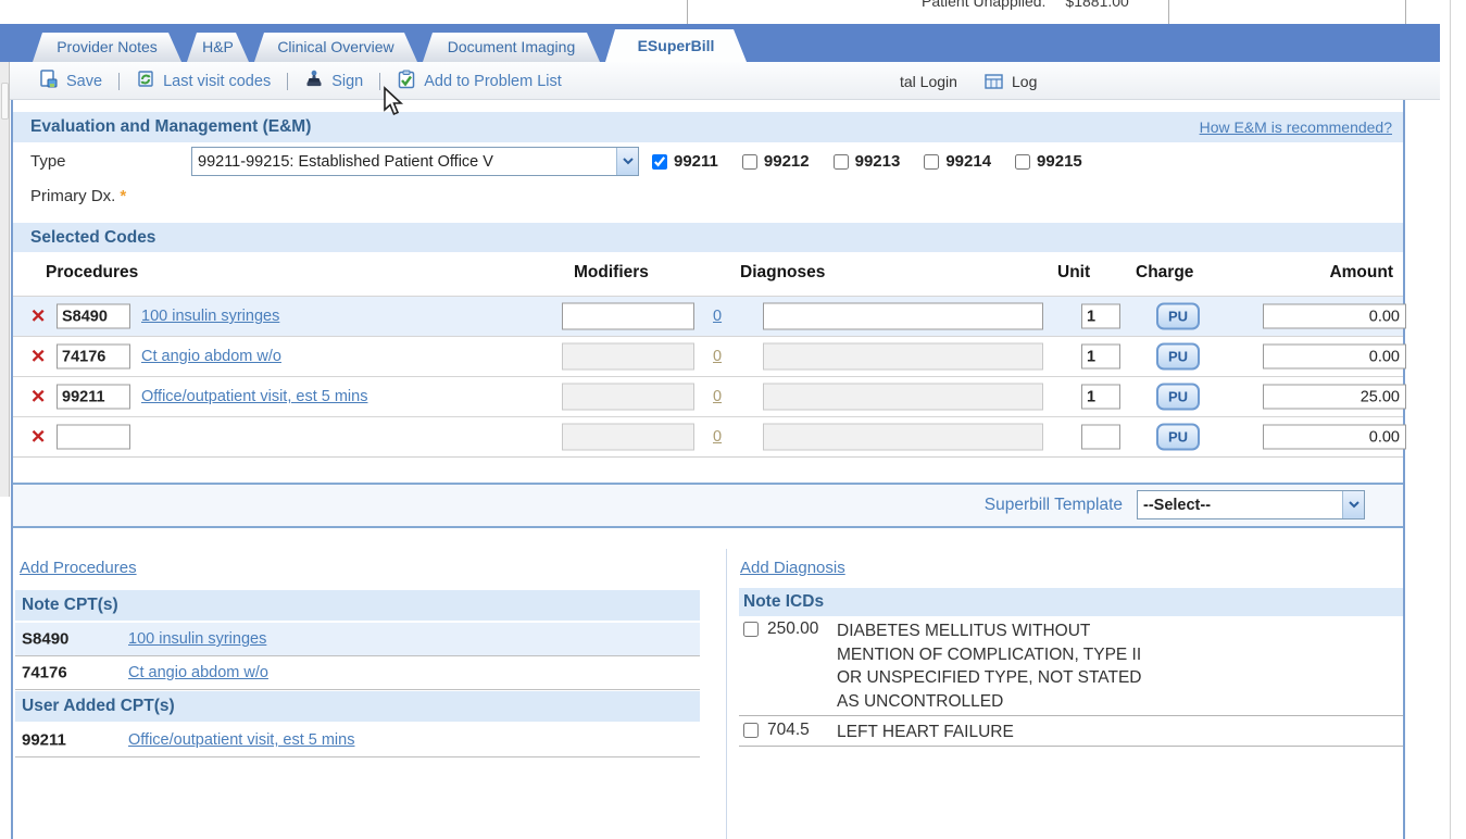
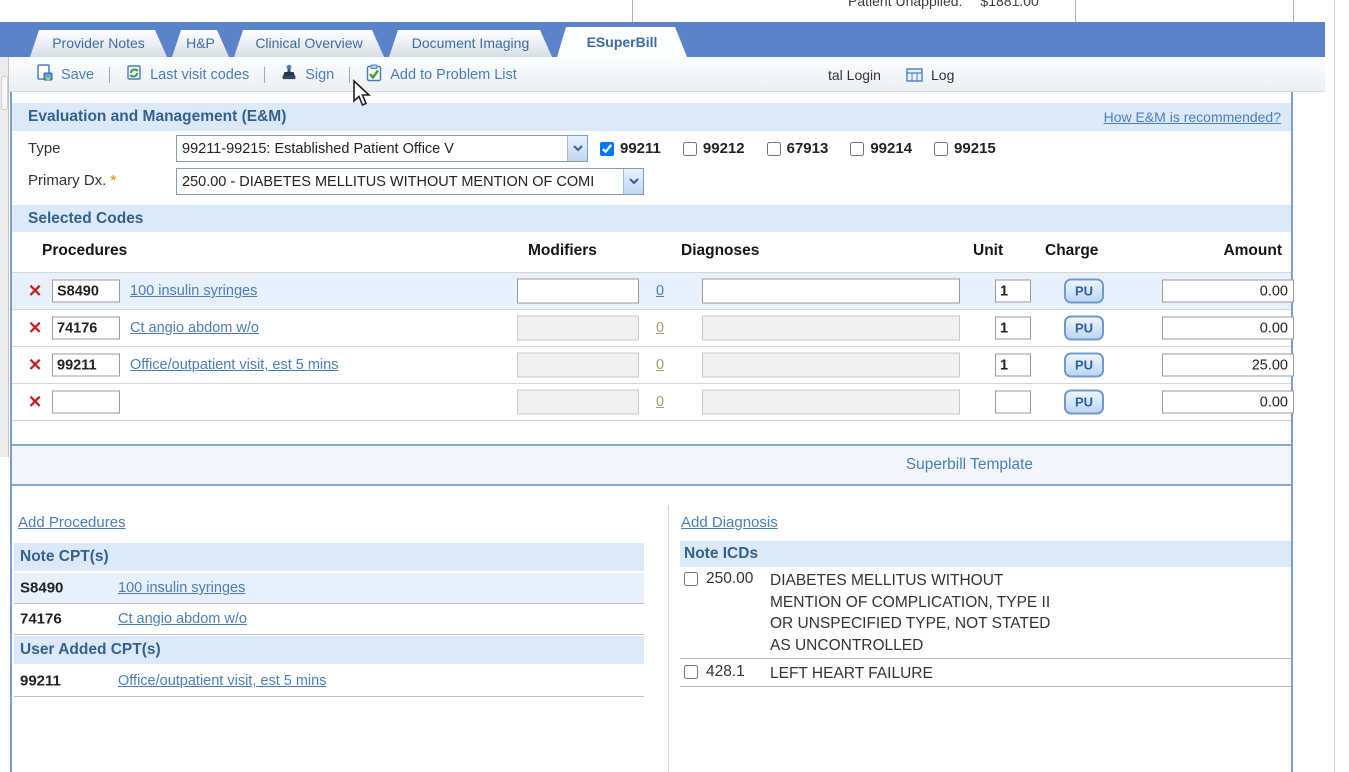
  Patient Unapplied: $1881.00
  Provider Notes
  H&P
  Clinical Overview
  Document Imaging
  ESuperBill
  Save
  Last visit codes
  Sign
  Add to Problem List
  tal Login
  Log
  Evaluation and Management (E&M)
  How E&M is recommended?
  Type
  99211-99215: Established Patient Office V
  99211
  99212
- 99213
+ 67913
  99214
  99215
  Primary Dx. *
+ 250.00 - DIABETES MELLITUS WITHOUT MENTION OF COMI
  Selected Codes
  Procedures
  Modifiers
  Diagnoses
  Unit
  Charge
  Amount
  ✕
  S8490
  100 insulin syringes
  0
  1
  PU
  0.00
  ✕
  74176
  Ct angio abdom w/o
  0
  1
  PU
  0.00
  ✕
  99211
  Office/outpatient visit, est 5 mins
  0
  1
  PU
  25.00
  ✕
  0
  PU
  0.00
  Superbill Template
- --Select--
  Add Procedures
  Note CPT(s)
  S8490
  100 insulin syringes
  74176
  Ct angio abdom w/o
  User Added CPT(s)
  99211
  Office/outpatient visit, est 5 mins
  Add Diagnosis
  Note ICDs
  250.00
  DIABETES MELLITUS WITHOUT
  MENTION OF COMPLICATION, TYPE II
  OR UNSPECIFIED TYPE, NOT STATED
  AS UNCONTROLLED
- 704.5
+ 428.1
  LEFT HEART FAILURE
